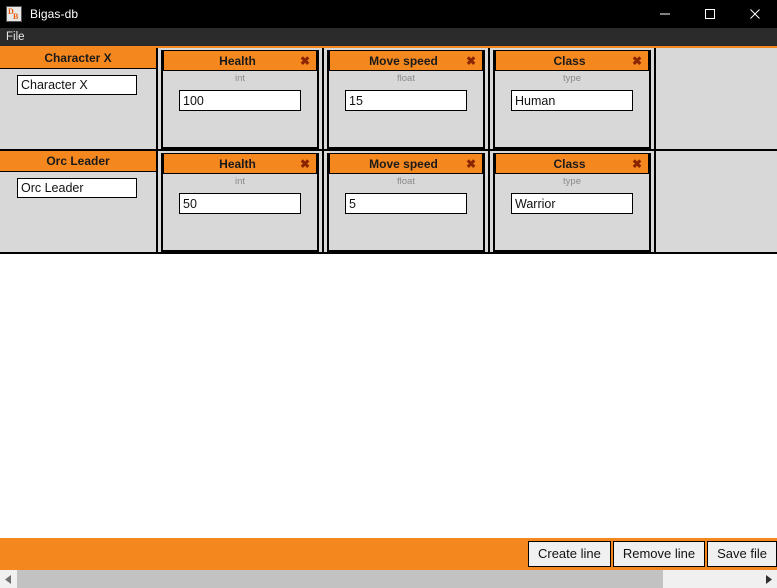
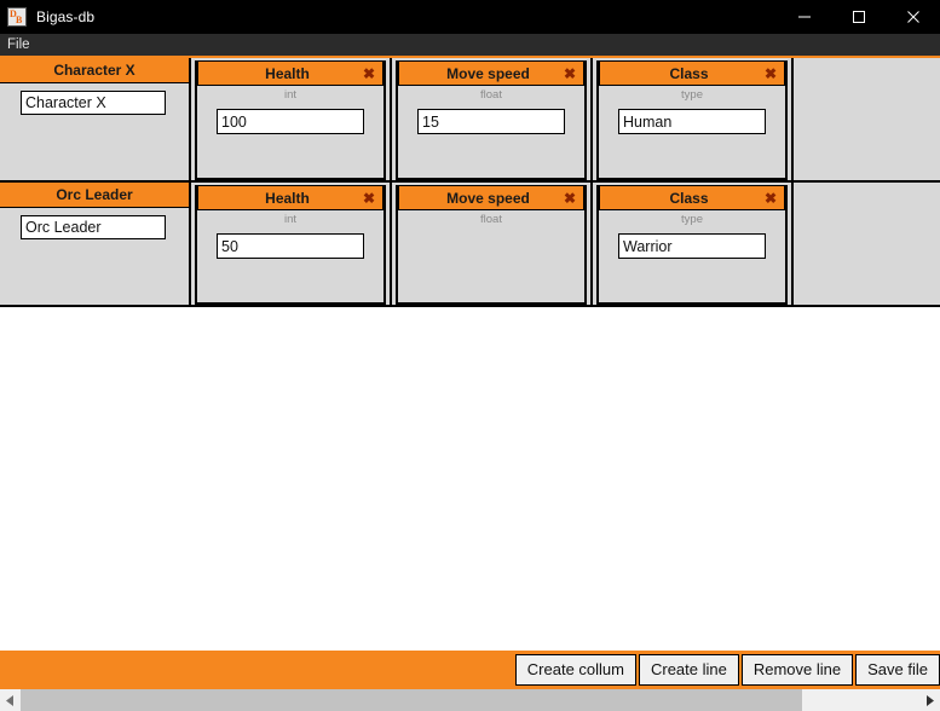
  D
  B
  Bigas-db
  File
  Character X
  Character X
  Health
  ✖
  int
  100
  Move speed
  ✖
  float
  15
  Class
  ✖
  type
  Human
  Orc Leader
  Orc Leader
  Health
  ✖
  int
  50
  Move speed
  ✖
  float
- 5
  Class
  ✖
  type
  Warrior
+ Create collum
  Create line
  Remove line
  Save file
